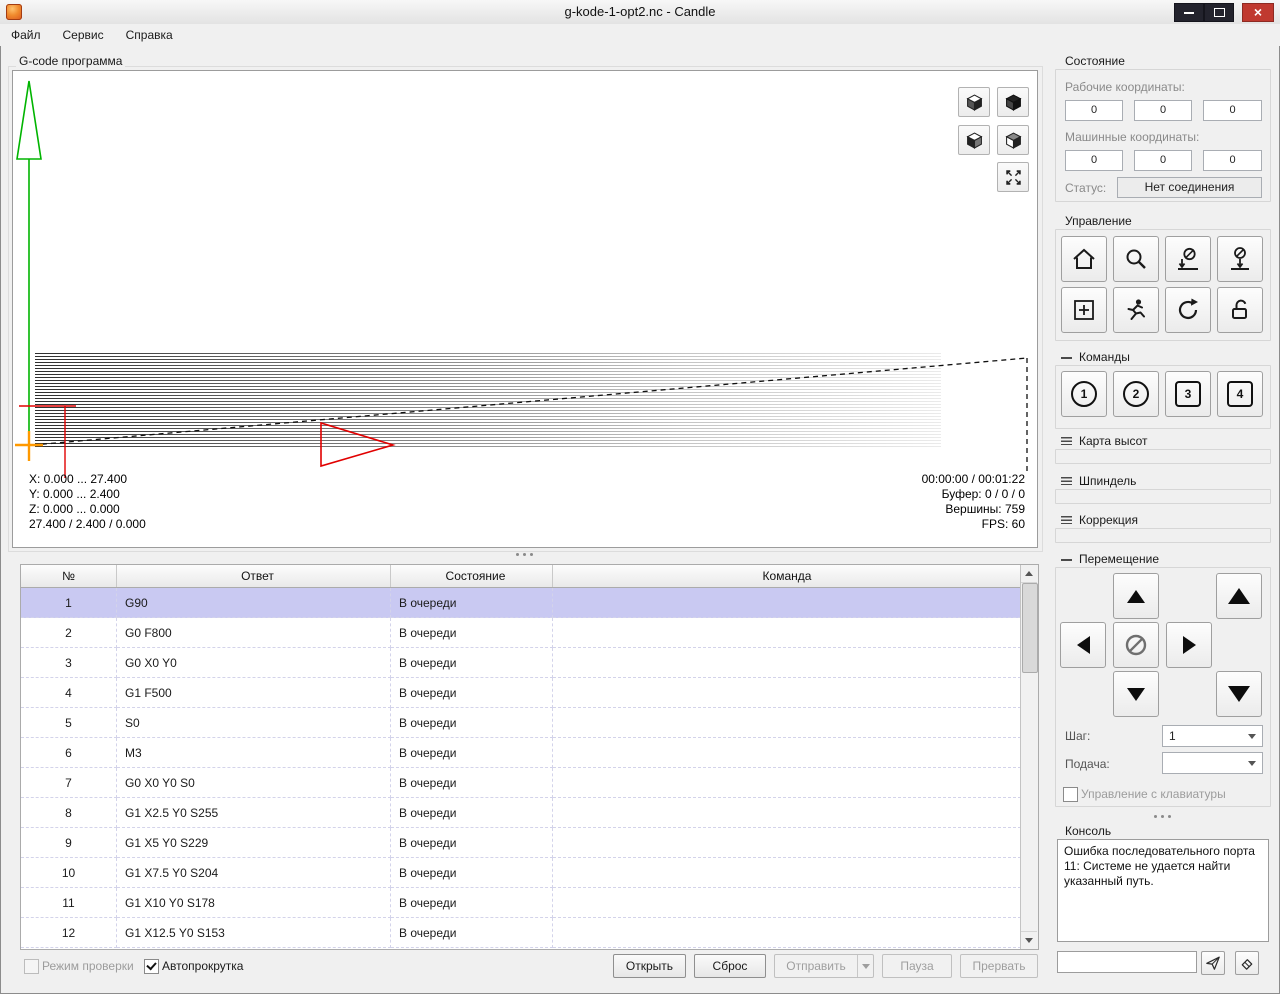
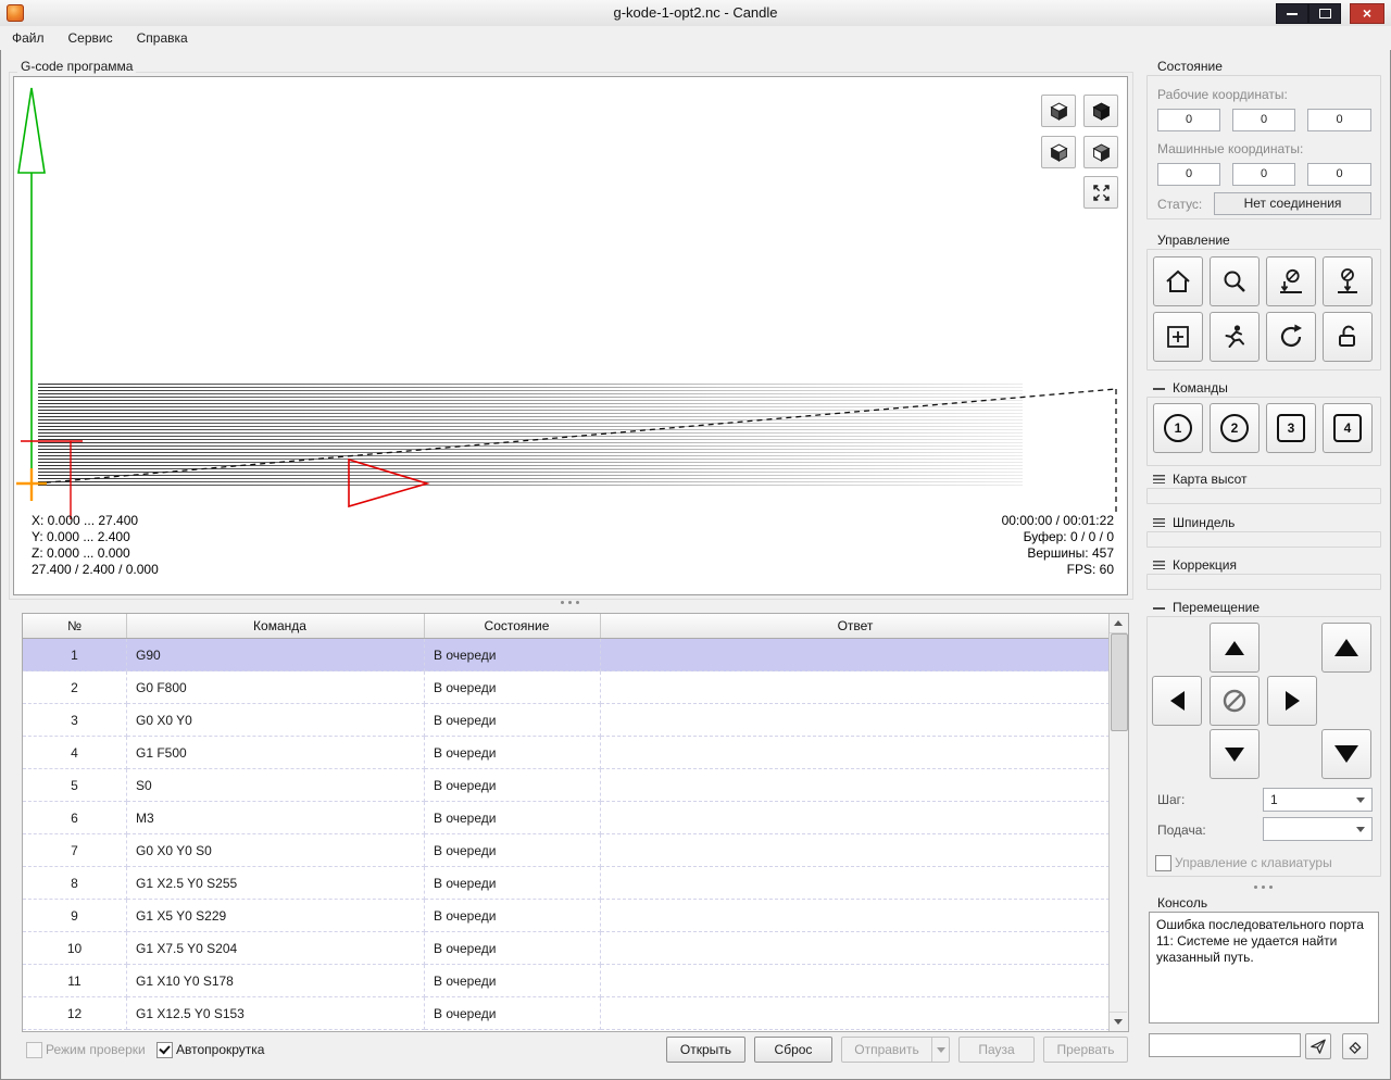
  g-kode-1-opt2.nc - Candle
  ×
  Файл
  Сервис
  Справка
  G-code программа
  X: 0.000 ... 27.400
  Y: 0.000 ... 2.400
  Z: 0.000 ... 0.000
  27.400 / 2.400 / 0.000
  00:00:00 / 00:01:22
  Буфер: 0 / 0 / 0
- Вершины: 759
+ Вершины: 457
  FPS: 60
  №
- Ответ
+ Команда
  Состояние
- Команда
+ Ответ
  1
  G90
  В очереди
  2
  G0 F800
  В очереди
  3
  G0 X0 Y0
  В очереди
  4
  G1 F500
  В очереди
  5
  S0
  В очереди
  6
  M3
  В очереди
  7
  G0 X0 Y0 S0
  В очереди
  8
  G1 X2.5 Y0 S255
  В очереди
  9
  G1 X5 Y0 S229
  В очереди
  10
  G1 X7.5 Y0 S204
  В очереди
  11
  G1 X10 Y0 S178
  В очереди
  12
  G1 X12.5 Y0 S153
  В очереди
  Режим проверки
  Автопрокрутка
  Открыть
  Сброс
  Отправить
  Пауза
  Прервать
  Состояние
  Рабочие координаты:
  0
  0
  0
  Машинные координаты:
  0
  0
  0
  Статус:
  Нет соединения
  Управление
  Команды
  1
  2
  3
  4
  Карта высот
  Шпиндель
  Коррекция
  Перемещение
  Шаг:
  1
  Подача:
  Управление с клавиатуры
  Консоль
  Ошибка последовательного порта 11: Системе не удается найти указанный путь.
